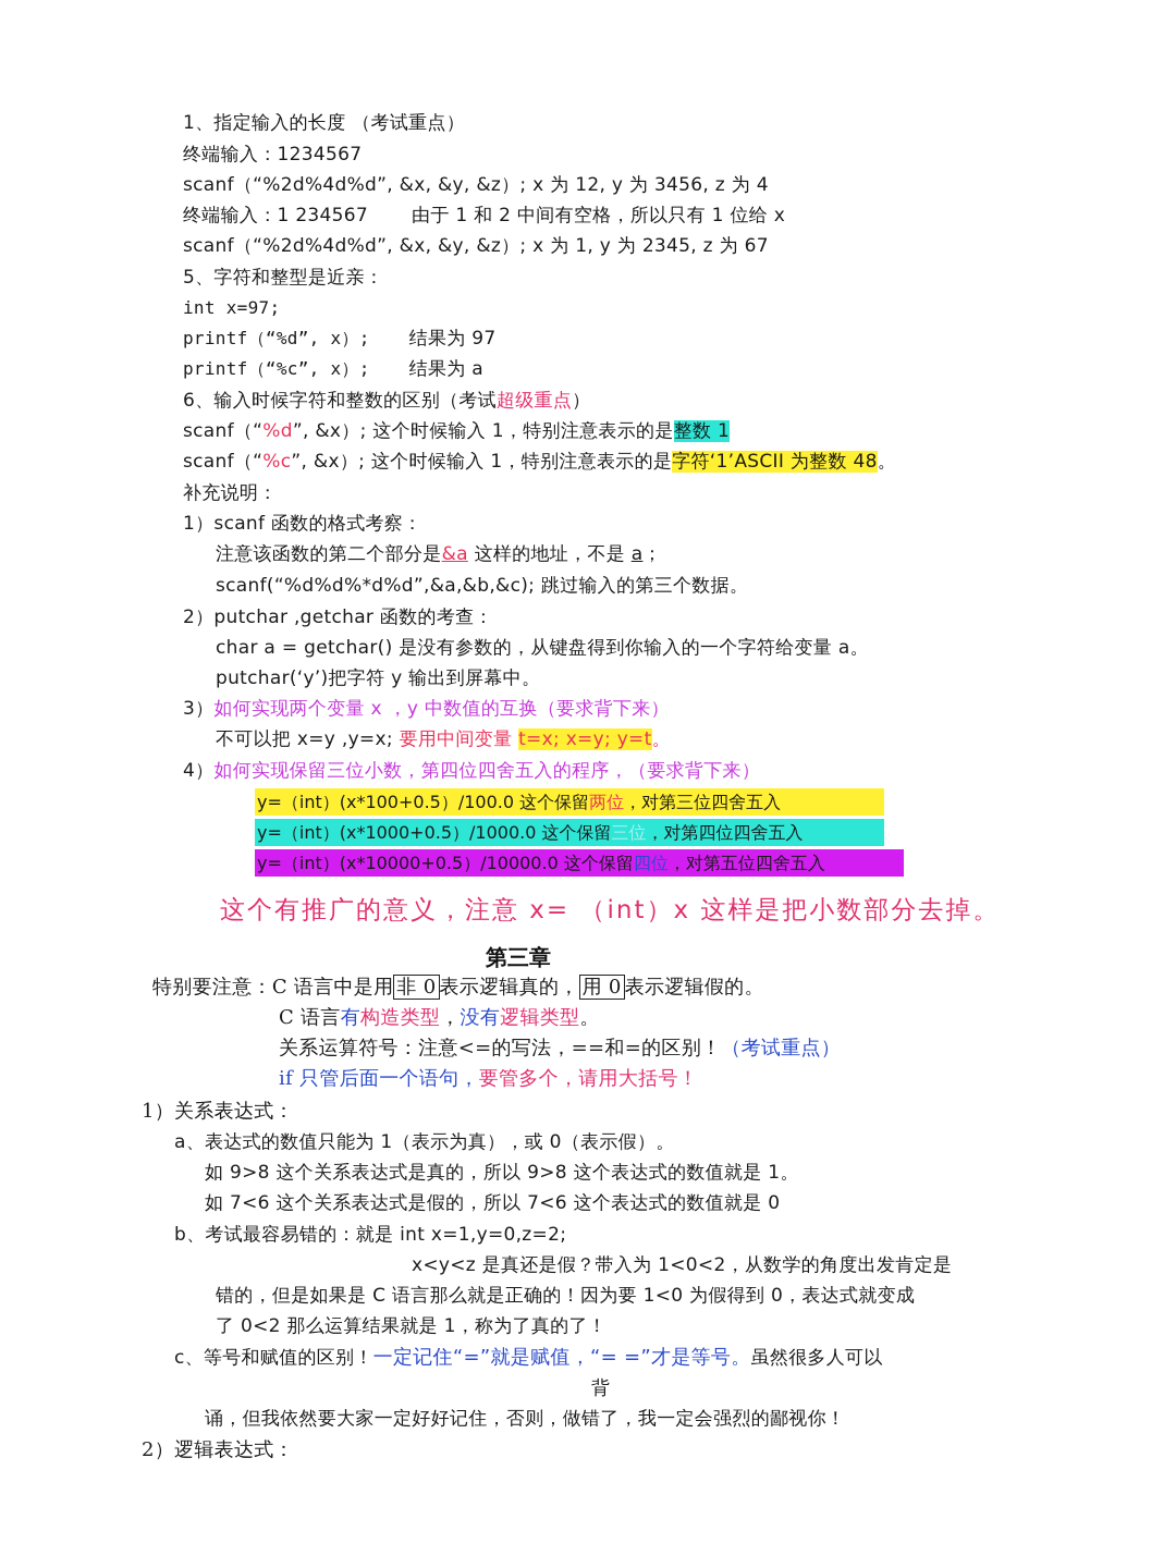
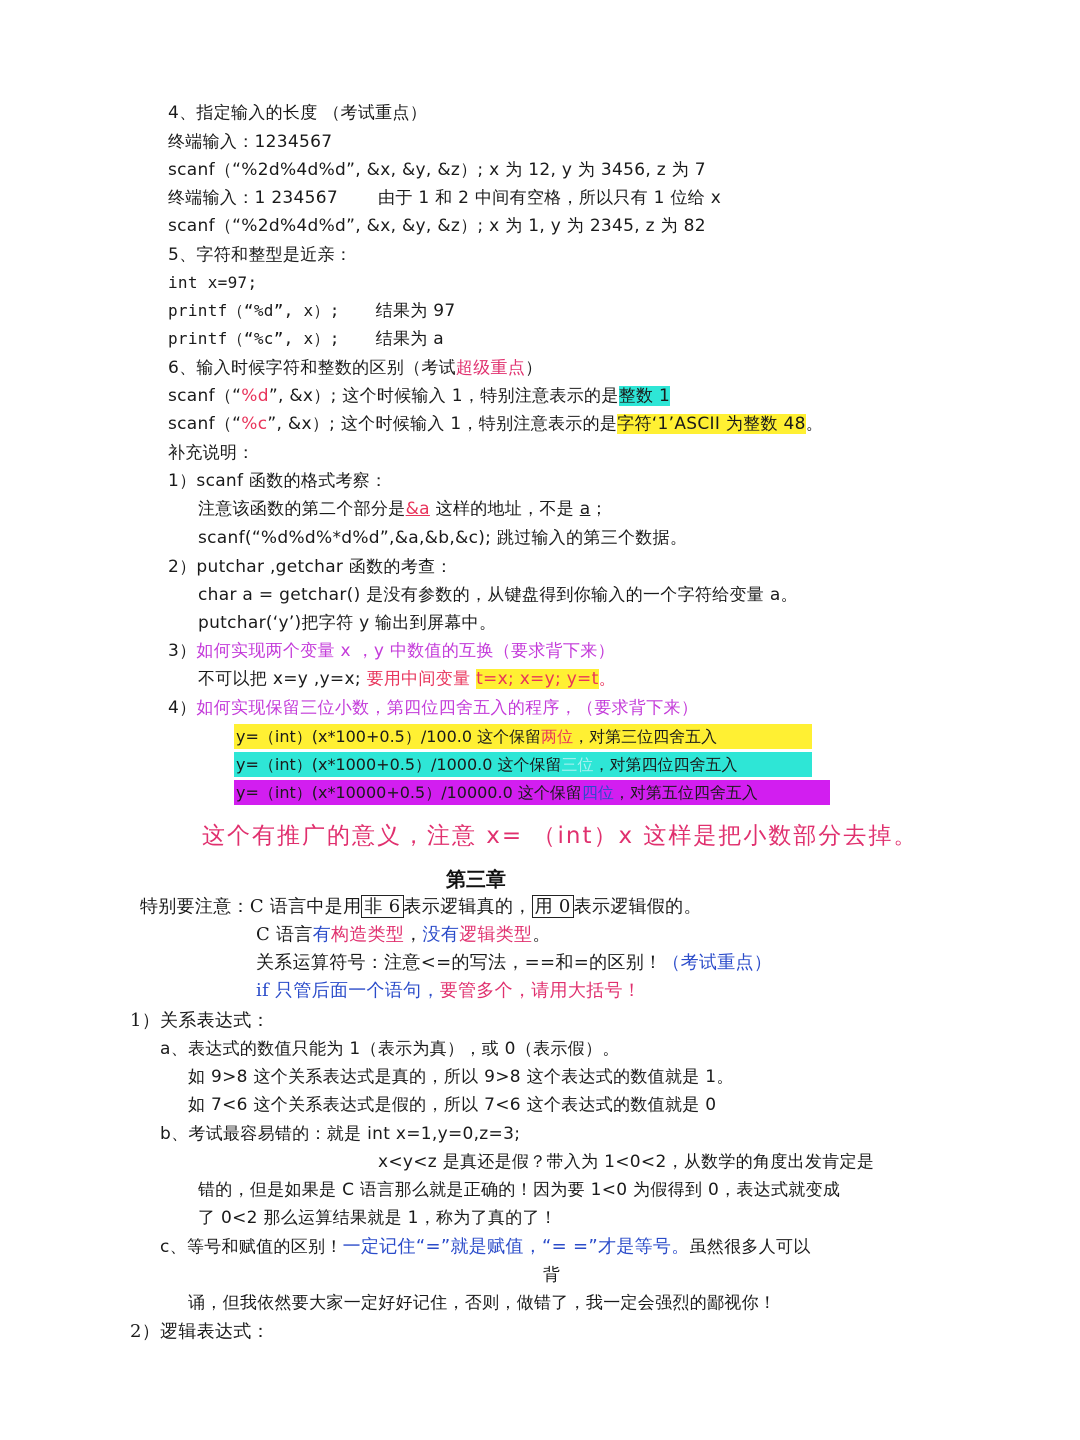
- 1、指定输入的长度 （考试重点）
+ 4、指定输入的长度 （考试重点）
  终端输入：1234567
- scanf（“%2d%4d%d”, &x, &y, &z）; x 为 12, y 为 3456, z 为 4
+ scanf（“%2d%4d%d”, &x, &y, &z）; x 为 12, y 为 3456, z 为 7
  终端输入：1 234567 由于 1 和 2 中间有空格，所以只有 1 位给 x
- scanf（“%2d%4d%d”, &x, &y, &z）; x 为 1, y 为 2345, z 为 67
+ scanf（“%2d%4d%d”, &x, &y, &z）; x 为 1, y 为 2345, z 为 82
  5、字符和整型是近亲：
  int x=97;
  printf（“%d”, x）; 结果为 97
  printf（“%c”, x）; 结果为 a
  6、输入时候字符和整数的区别（考试超级重点）
  scanf（“%d”, &x）; 这个时候输入 1，特别注意表示的是整数 1
  scanf（“%c”, &x）; 这个时候输入 1，特别注意表示的是字符‘1’ASCII 为整数 48。
  补充说明：
  1）scanf 函数的格式考察：
  注意该函数的第二个部分是&a 这样的地址，不是 a；
  scanf(“%d%d%*d%d”,&a,&b,&c); 跳过输入的第三个数据。
  2）putchar ,getchar 函数的考查：
  char a = getchar() 是没有参数的，从键盘得到你输入的一个字符给变量 a。
  putchar(‘y’)把字符 y 输出到屏幕中。
  3）如何实现两个变量 x ，y 中数值的互换（要求背下来）
  不可以把 x=y ,y=x; 要用中间变量 t=x; x=y; y=t。
  4）如何实现保留三位小数，第四位四舍五入的程序，（要求背下来）
  y=（int）(x*100+0.5）/100.0 这个保留两位，对第三位四舍五入
  y=（int）(x*1000+0.5）/1000.0 这个保留三位，对第四位四舍五入
  y=（int）(x*10000+0.5）/10000.0 这个保留四位，对第五位四舍五入
  这个有推广的意义，注意 x= （int）x 这样是把小数部分去掉。
  第三章
- 特别要注意：C 语言中是用 非 0 表示逻辑真的， 用 0 表示逻辑假的。
+ 特别要注意：C 语言中是用 非 6 表示逻辑真的， 用 0 表示逻辑假的。
  C 语言有构造类型，没有逻辑类型。
  关系运算符号：注意<=的写法，==和=的区别！（考试重点）
  if 只管后面一个语句，要管多个，请用大括号！
  1）关系表达式：
  a、表达式的数值只能为 1（表示为真），或 0（表示假）。
  如 9>8 这个关系表达式是真的，所以 9>8 这个表达式的数值就是 1。
  如 7<6 这个关系表达式是假的，所以 7<6 这个表达式的数值就是 0
- b、考试最容易错的：就是 int x=1,y=0,z=2;
+ b、考试最容易错的：就是 int x=1,y=0,z=3;
  x<y<z 是真还是假？带入为 1<0<2，从数学的角度出发肯定是
  错的，但是如果是 C 语言那么就是正确的！因为要 1<0 为假得到 0，表达式就变成
  了 0<2 那么运算结果就是 1，称为了真的了！
  c、等号和赋值的区别！一定记住“=”就是赋值，“= =”才是等号。虽然很多人可以
  背
  诵，但我依然要大家一定好好记住，否则，做错了，我一定会强烈的鄙视你！
  2）逻辑表达式：
